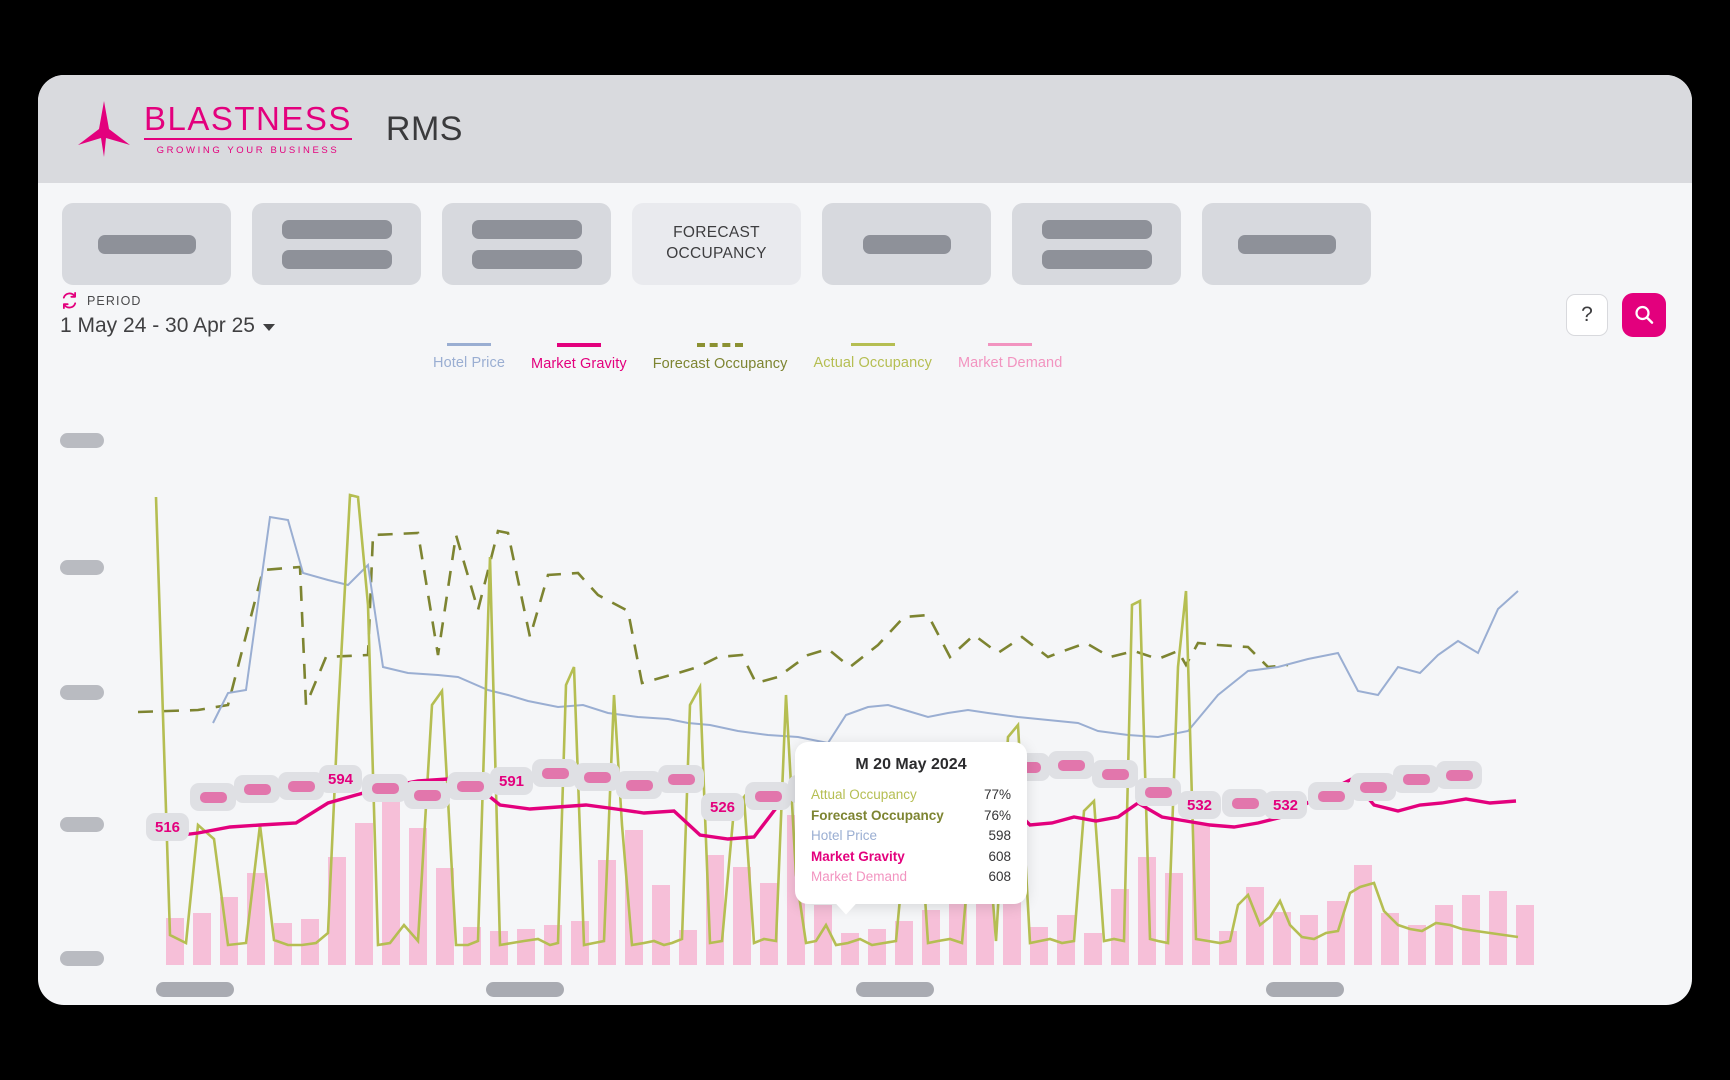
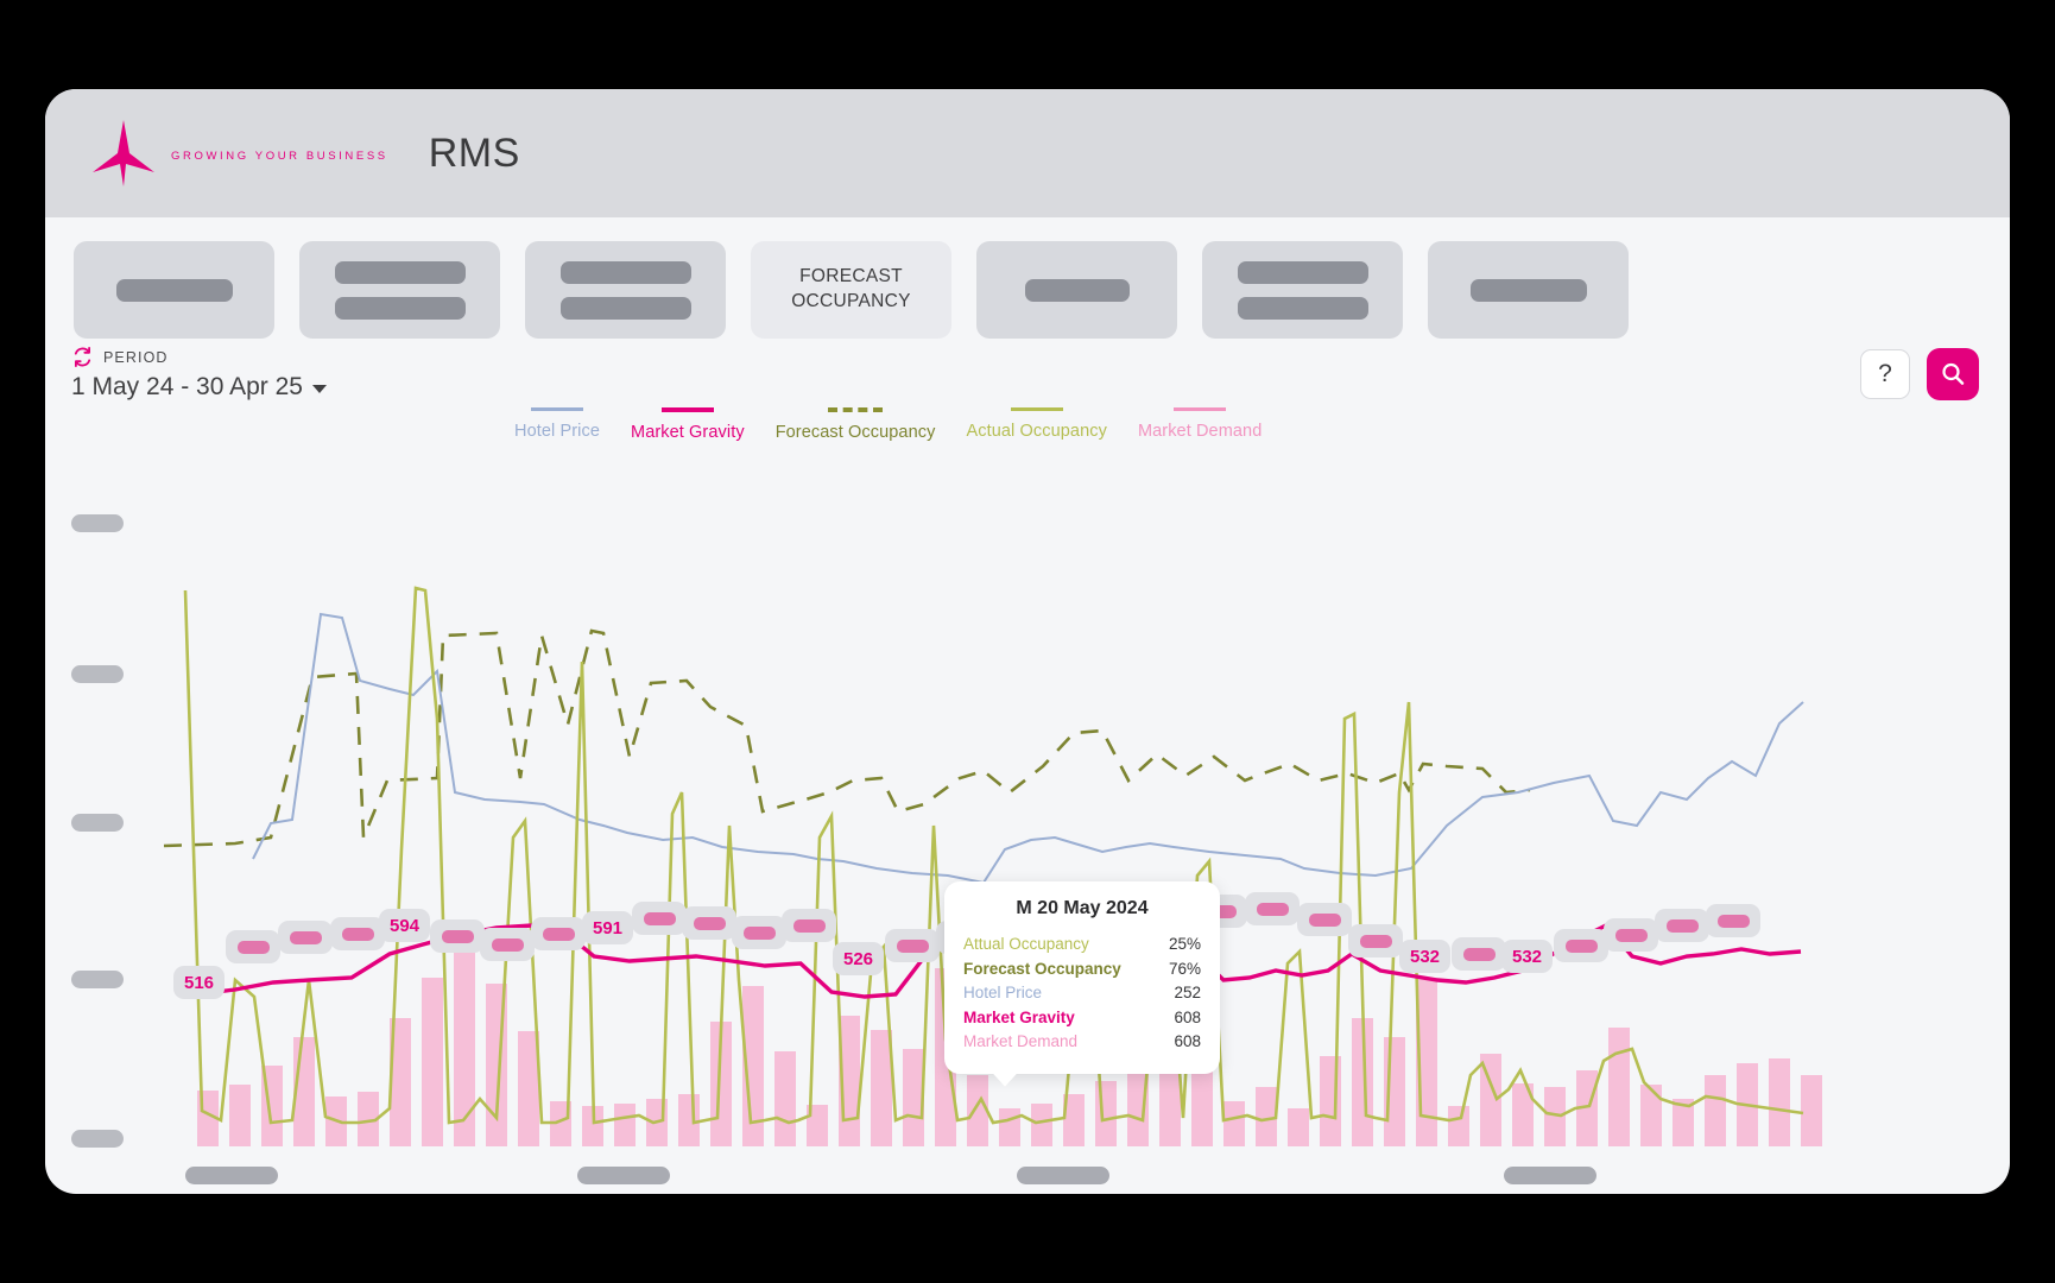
- BLASTNESS
  GROWING YOUR BUSINESS
  RMS
  FORECAST OCCUPANCY
  PERIOD
  1 May 24 - 30 Apr 25
  ?
  Hotel Price
  Market Gravity
  Forecast Occupancy
  Actual Occupancy
  Market Demand
  516
  594
  591
  526
  532
  532
  M 20 May 2024
  Attual Occupancy
- 77%
+ 25%
  Forecast Occupancy
  76%
  Hotel Price
- 598
+ 252
  Market Gravity
  608
  Market Demand
  608
